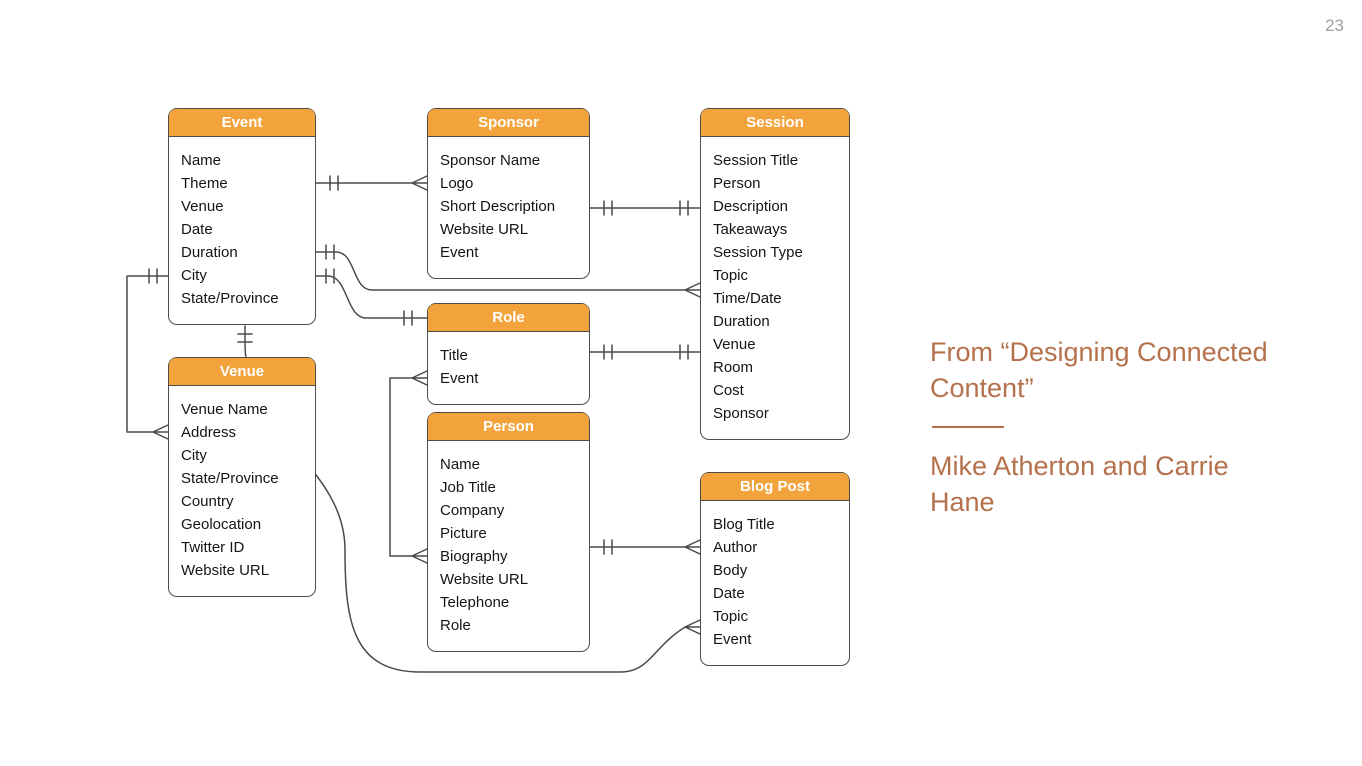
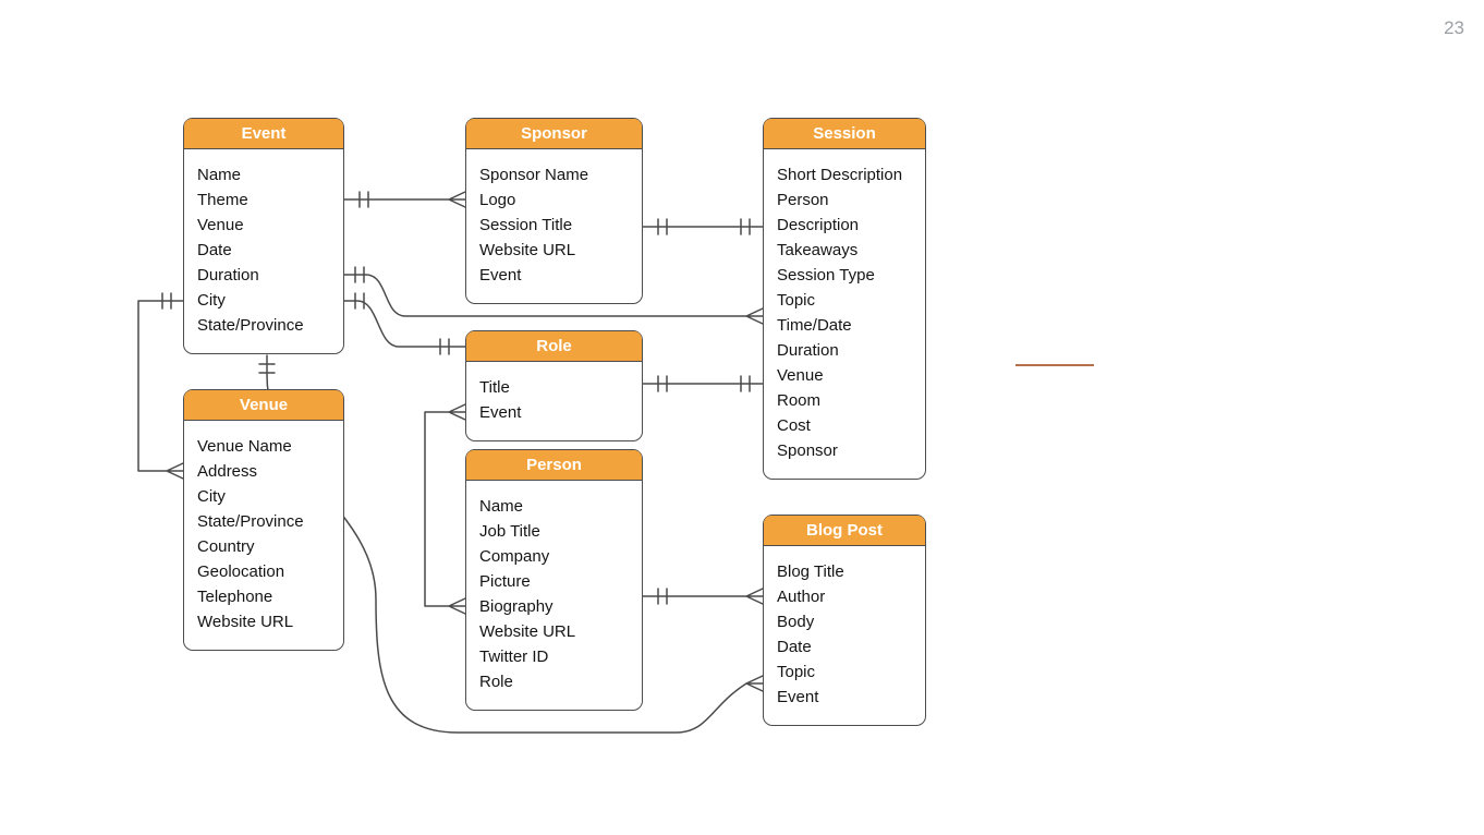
  23
  Event
  Name
  Theme
  Venue
  Date
  Duration
  City
  State/Province
  Sponsor
  Sponsor Name
  Logo
- Short Description
+ Session Title
  Website URL
  Event
  Session
- Session Title
+ Short Description
  Person
  Description
  Takeaways
  Session Type
  Topic
  Time/Date
  Duration
  Venue
  Room
  Cost
  Sponsor
  Venue
  Venue Name
  Address
  City
  State/Province
  Country
  Geolocation
- Twitter ID
+ Telephone
  Website URL
  Role
  Title
  Event
  Person
  Name
  Job Title
  Company
  Picture
  Biography
  Website URL
- Telephone
+ Twitter ID
  Role
  Blog Post
  Blog Title
  Author
  Body
  Date
  Topic
  Event
- From “Designing Connected Content”
- Mike Atherton and Carrie Hane
